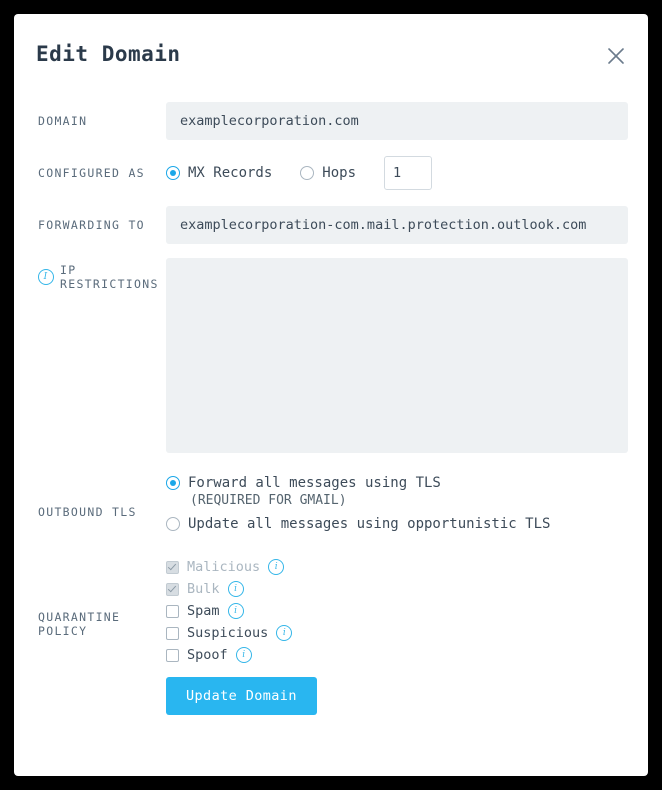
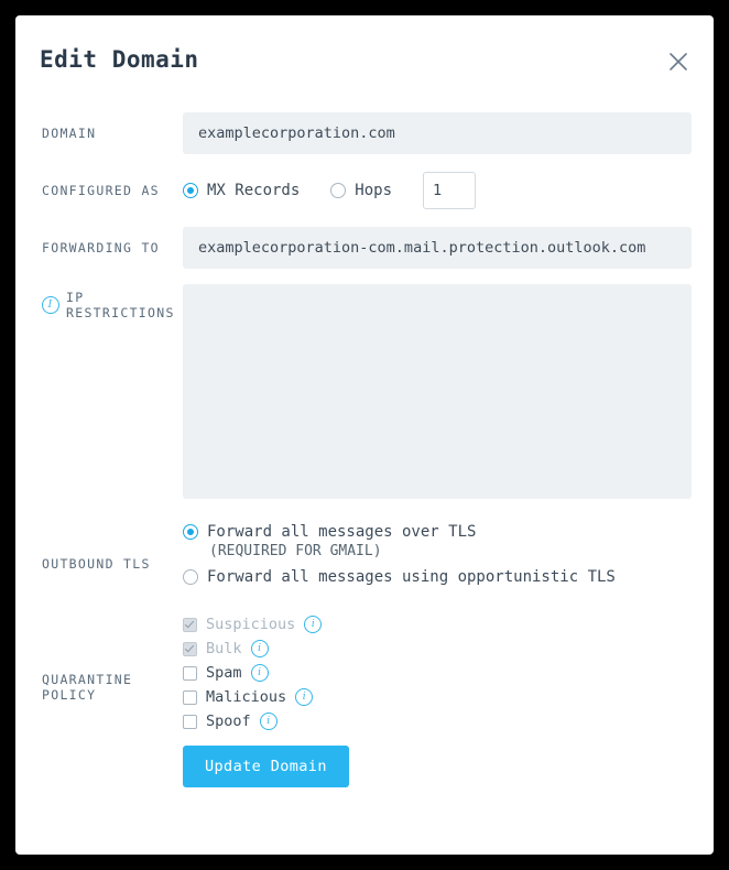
  Edit Domain
  DOMAIN
  examplecorporation.com
  CONFIGURED AS
  MX Records
  Hops
  1
  FORWARDING TO
  examplecorporation-com.mail.protection.outlook.com
  I
  IP RESTRICTIONS
  OUTBOUND TLS
- Forward all messages using TLS
+ Forward all messages over TLS
  (REQUIRED FOR GMAIL)
- Update all messages using opportunistic TLS
+ Forward all messages using opportunistic TLS
  QUARANTINE POLICY
- Malicious
+ Suspicious
  i
  Bulk
  i
  Spam
  i
- Suspicious
+ Malicious
  i
  Spoof
  i
  Update Domain
